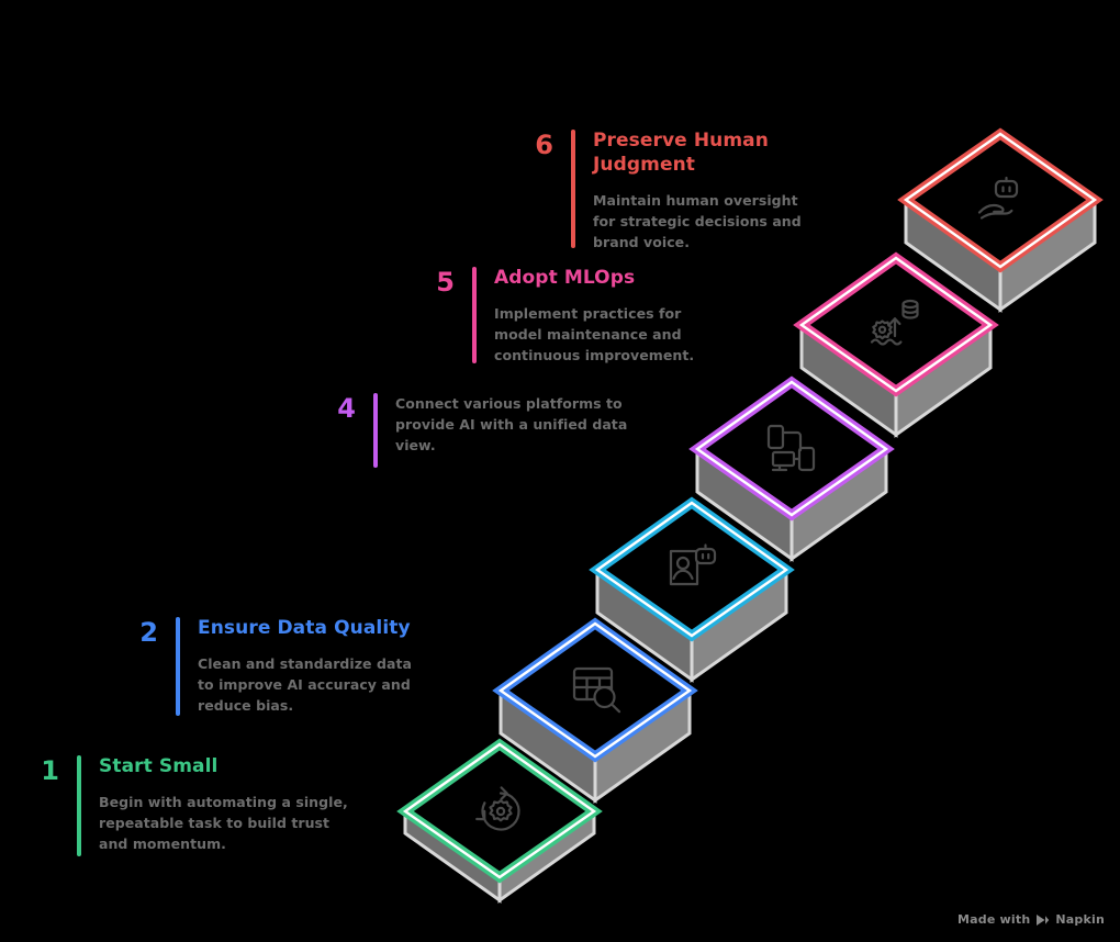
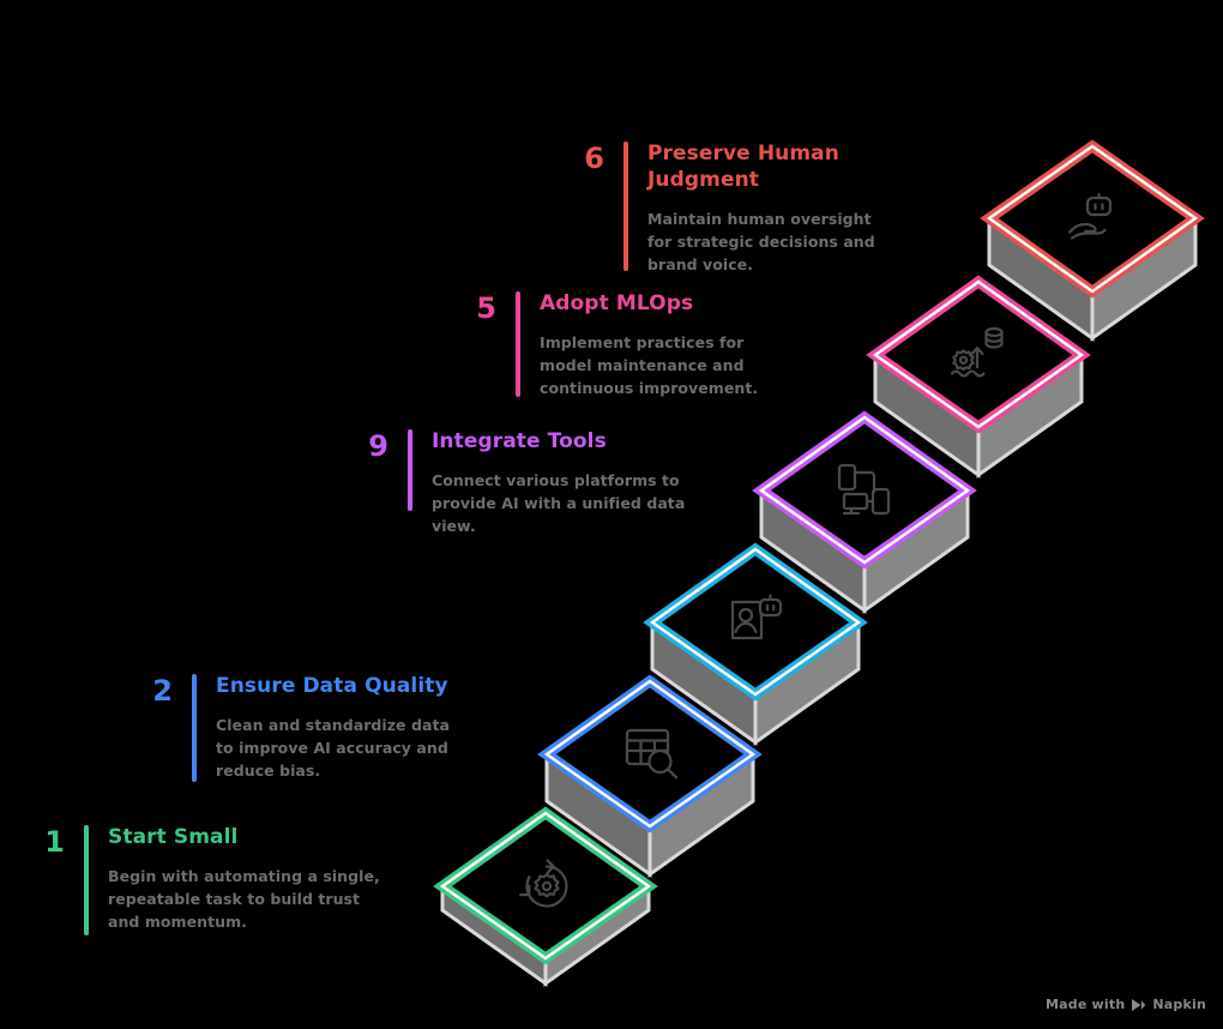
  6
  Preserve Human Judgment
  Maintain human oversight for strategic decisions and brand voice.
  5
  Adopt MLOps
  Implement practices for model maintenance and continuous improvement.
- 4
+ 9
+ Integrate Tools
  Connect various platforms to provide AI with a unified data view.
  2
  Ensure Data Quality
  Clean and standardize data to improve AI accuracy and reduce bias.
  1
  Start Small
  Begin with automating a single, repeatable task to build trust and momentum.
  Made with
  Napkin
